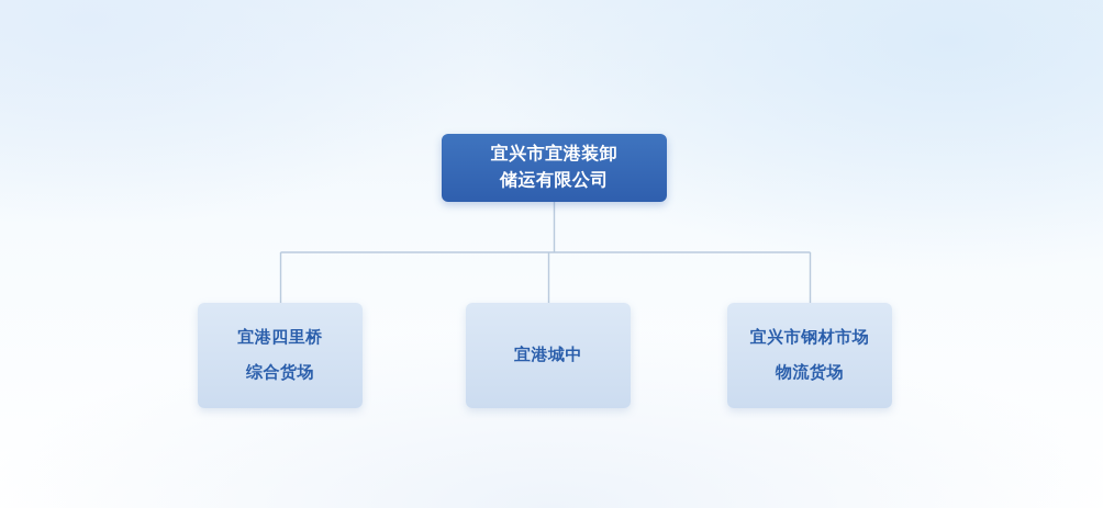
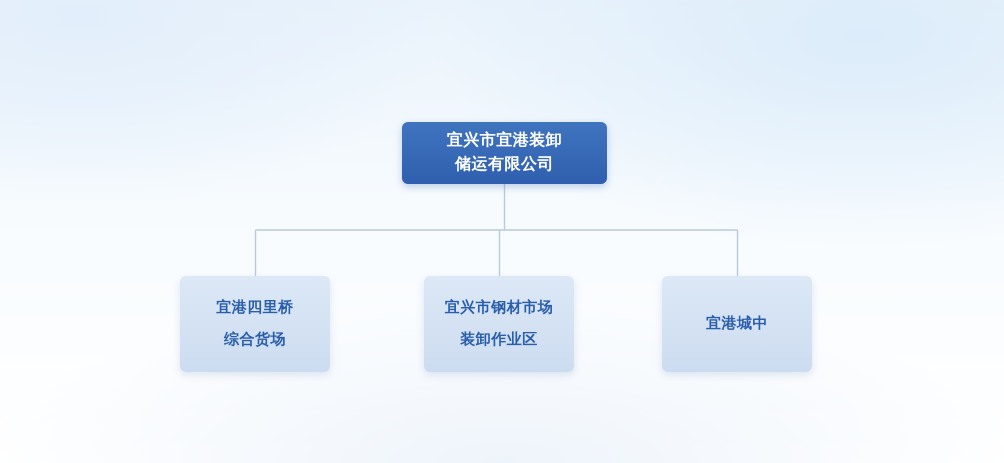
  宜兴市宜港装卸
  储运有限公司
  宜港四里桥
  综合货场
- 宜港城中
+ 宜兴市钢材市场
+ 装卸作业区
- 宜兴市钢材市场
+ 宜港城中
- 物流货场
